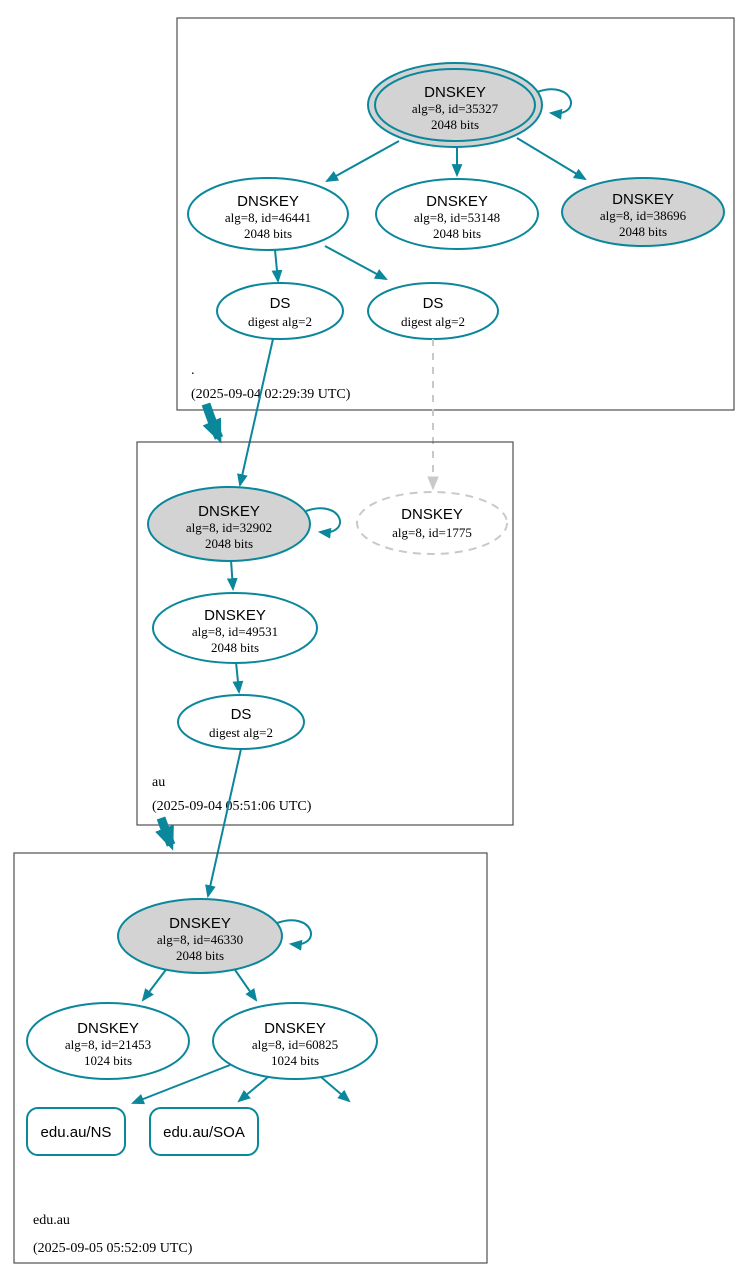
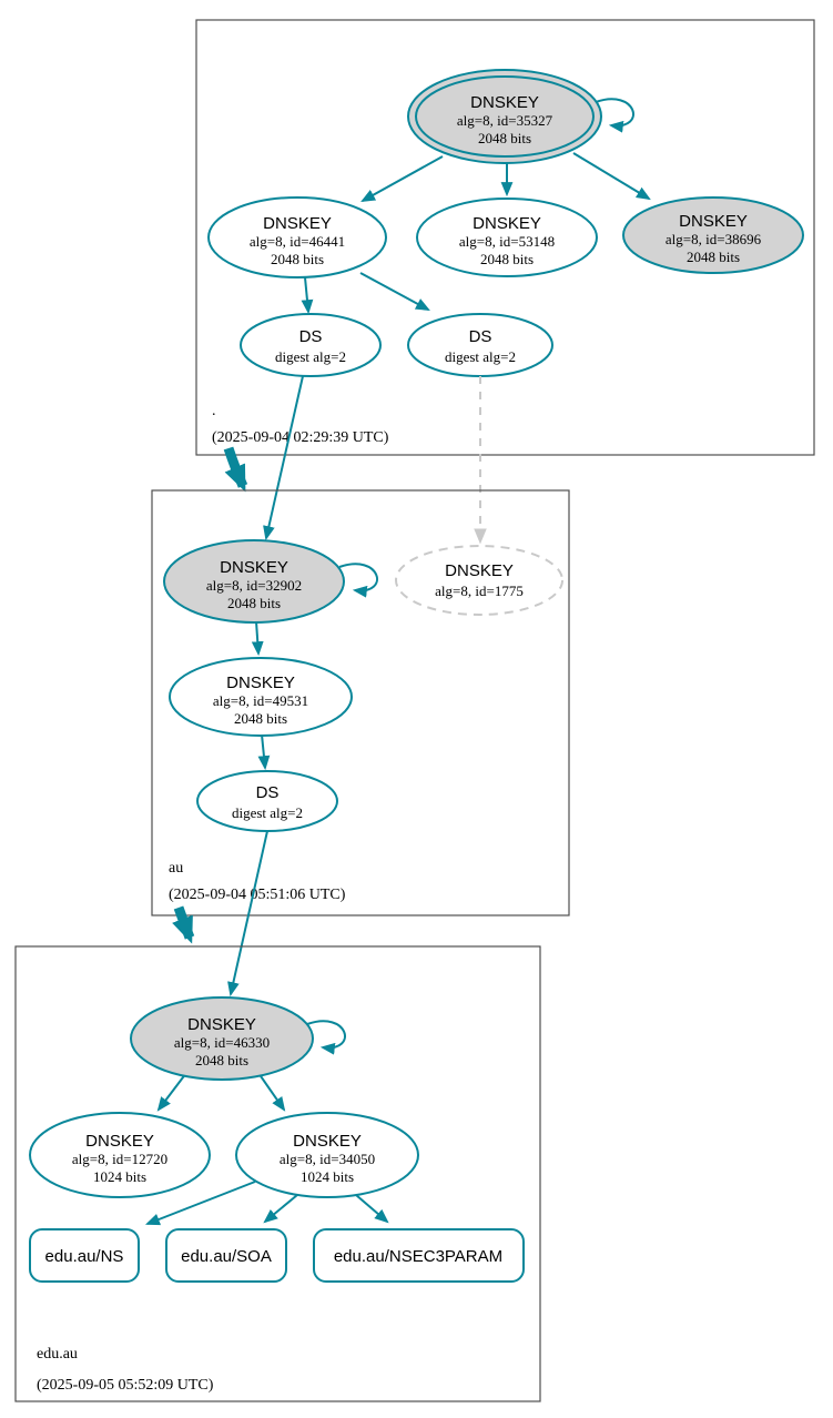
  .
  (2025-09-04 02:29:39 UTC)
  DNSKEY
  alg=8, id=35327
  2048 bits
  DNSKEY
  alg=8, id=46441
  2048 bits
  DNSKEY
  alg=8, id=53148
  2048 bits
  DNSKEY
  alg=8, id=38696
  2048 bits
  DS
  digest alg=2
  DS
  digest alg=2
  au
  (2025-09-045:51:06 UTC)
  DNSKEY
  alg=8, id=32902
  2048 bits
  DNSKEY
  alg=8, id=1775
  DNSKEY
  alg=8, id=49531
  2048 bits
  DS
  digest alg=2
  edu.au
  (2025-09-05 05:52:09 UTC)
  DNSKEY
  alg=8, id=46330
  2048 bits
  DNSKEY
- alg=8, id=21453
+ alg=8, id=12720
  1024 bits
  DNSKEY
- alg=8, id=60825
+ alg=8, id=34050
  1024 bits
  edu.au/NS
  edu.au/SOA
+ edu.au/NSEC3PARAM
